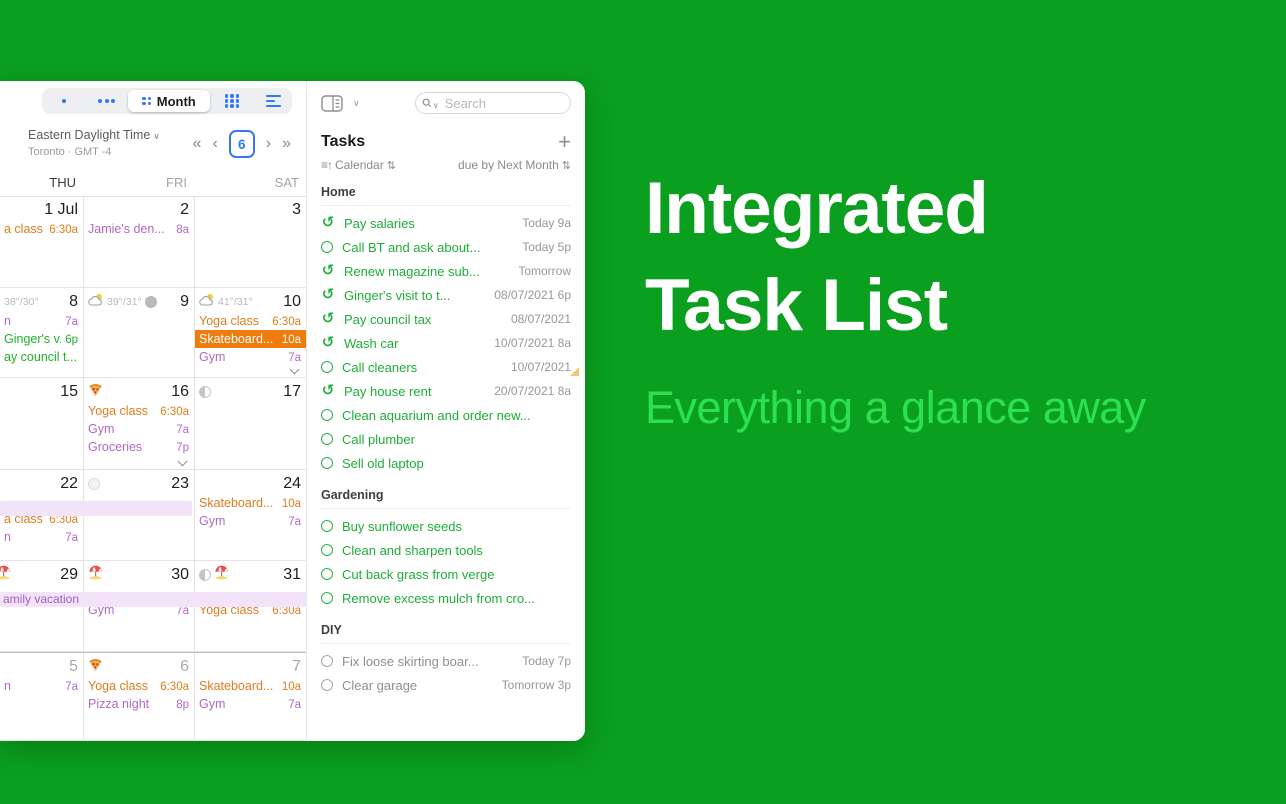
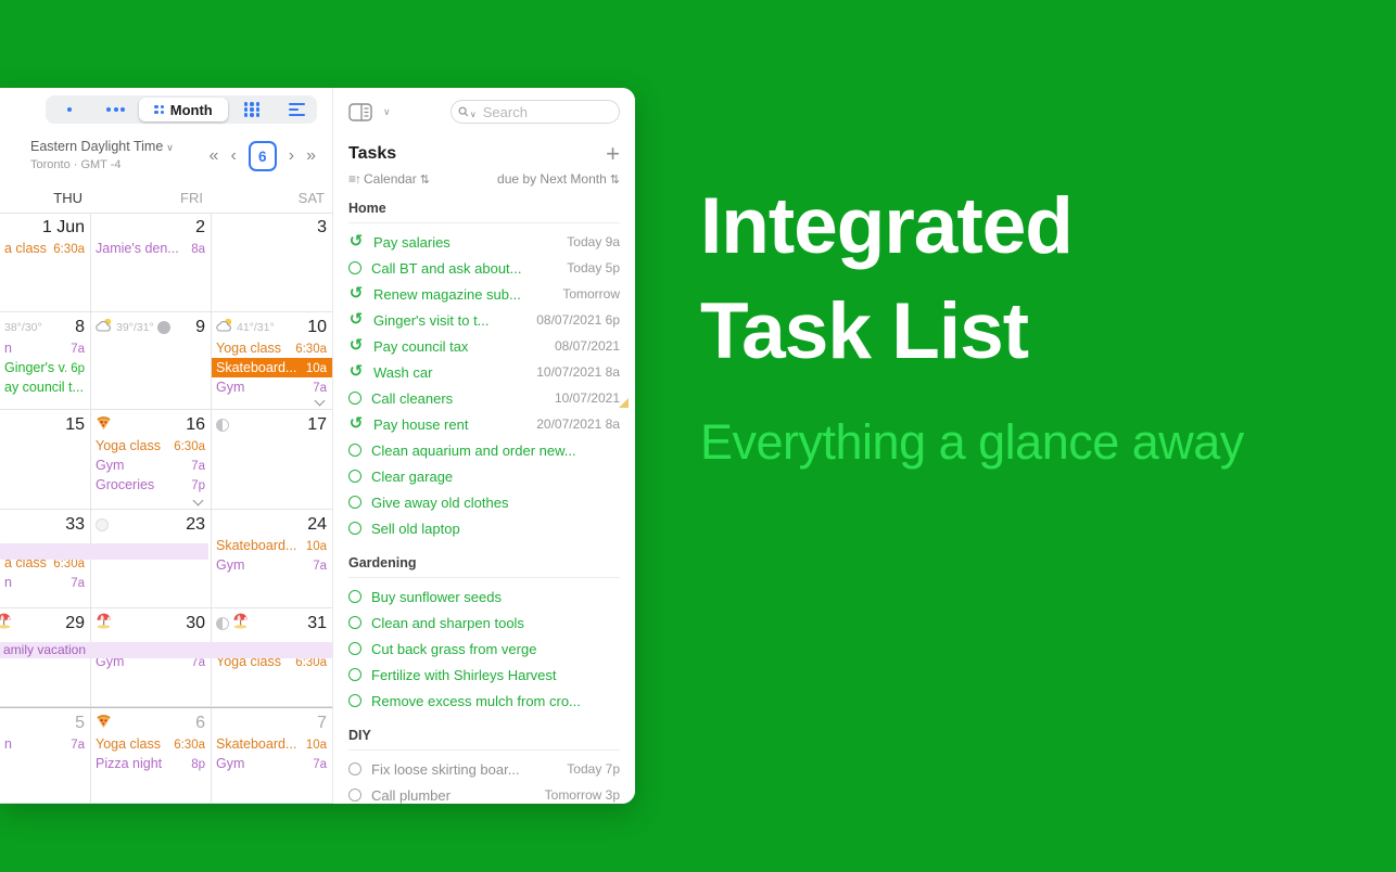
  Month
  Eastern Daylight Time ∨
  Toronto · GMT -4
  «
  ‹
  6
  ›
  »
  THU
  FRI
  SAT
- 1 Jul
+ 1 Jun
  a class
  6:30a
  2
  Jamie's den...
  8a
  3
  38°/30°
  8
  n
  7a
  Ginger's v.
  6p
  ay council t...
  39°/31°
  9
  41°/31°
  10
  Yoga class
  6:30a
  Skateboard...
  10a
  Gym
  7a
  15
  16
  Yoga class
  6:30a
  Gym
  7a
  Groceries
  7p
  17
- 22
+ 33
  a class
  6:30a
  n
  7a
  23
  24
  Skateboard...
  10a
  Gym
  7a
  29
  30
  Gym
  7a
  31
  Yoga class
  6:30a
  amily vacation
  5
  n
  7a
  6
  Yoga class
  6:30a
  Pizza night
  8p
  7
  Skateboard...
  10a
  Gym
  7a
  ∨
  ∨
  Search
  Tasks
  +
  ≡↑
  Calendar
  ⇅
  due by Next Month
  ⇅
  Home
  ↺
  Pay salaries
  Today 9a
  Call BT and ask about...
  Today 5p
  ↺
  Renew magazine sub...
  Tomorrow
  ↺
  Ginger's visit to t...
  08/07/2021 6p
  ↺
  Pay council tax
  08/07/2021
  ↺
  Wash car
  10/07/2021 8a
  Call cleaners
  10/07/2021
  ↺
  Pay house rent
  20/07/2021 8a
  Clean aquarium and order new...
- Call plumber
+ Clear garage
+ Give away old clothes
  Sell old laptop
  Gardening
  Buy sunflower seeds
  Clean and sharpen tools
  Cut back grass from verge
+ Fertilize with Shirleys Harvest
  Remove excess mulch from cro...
  DIY
  Fix loose skirting boar...
  Today 7p
- Clear garage
+ Call plumber
  Tomorrow 3p
  Integrated
  Task List
  Everything a glance away
